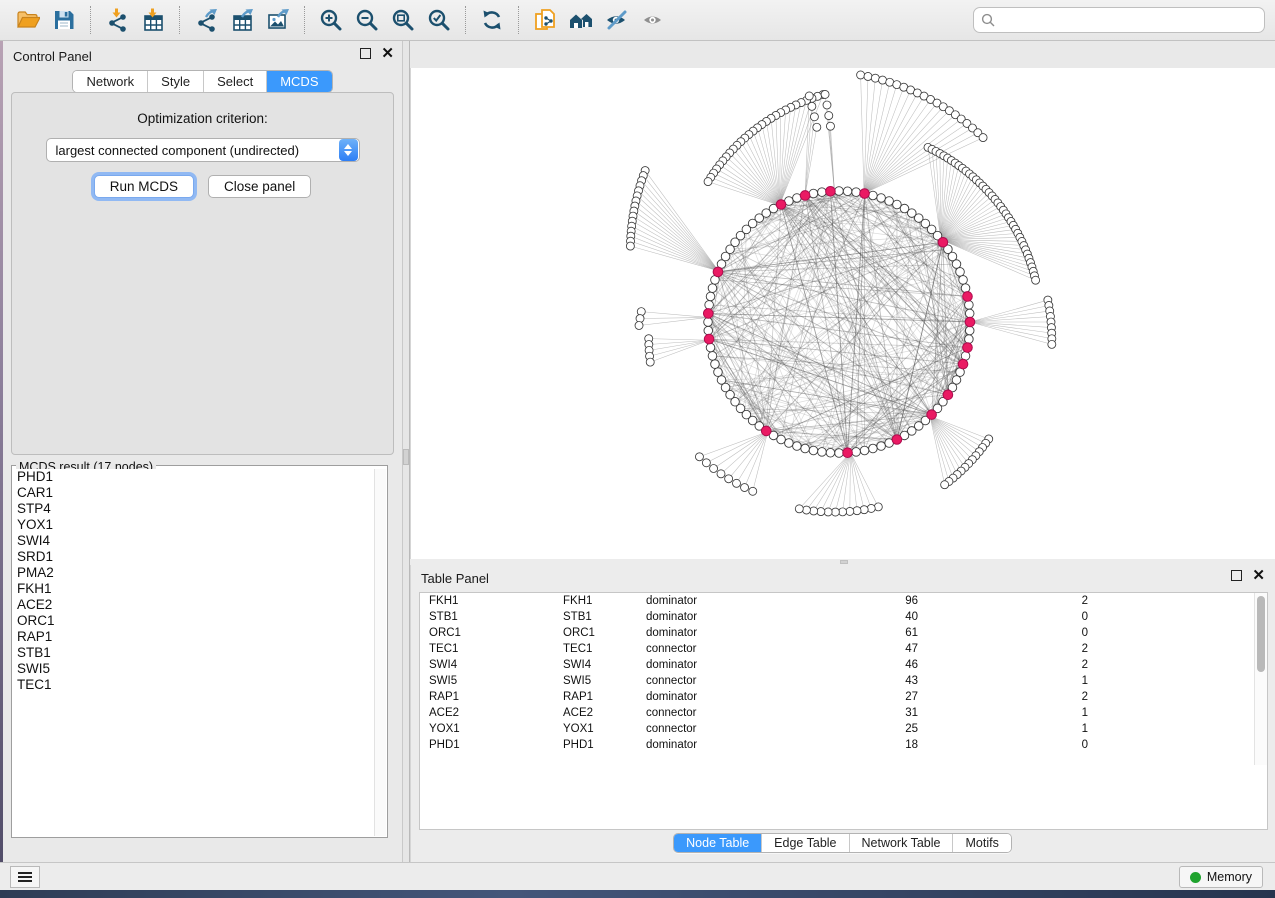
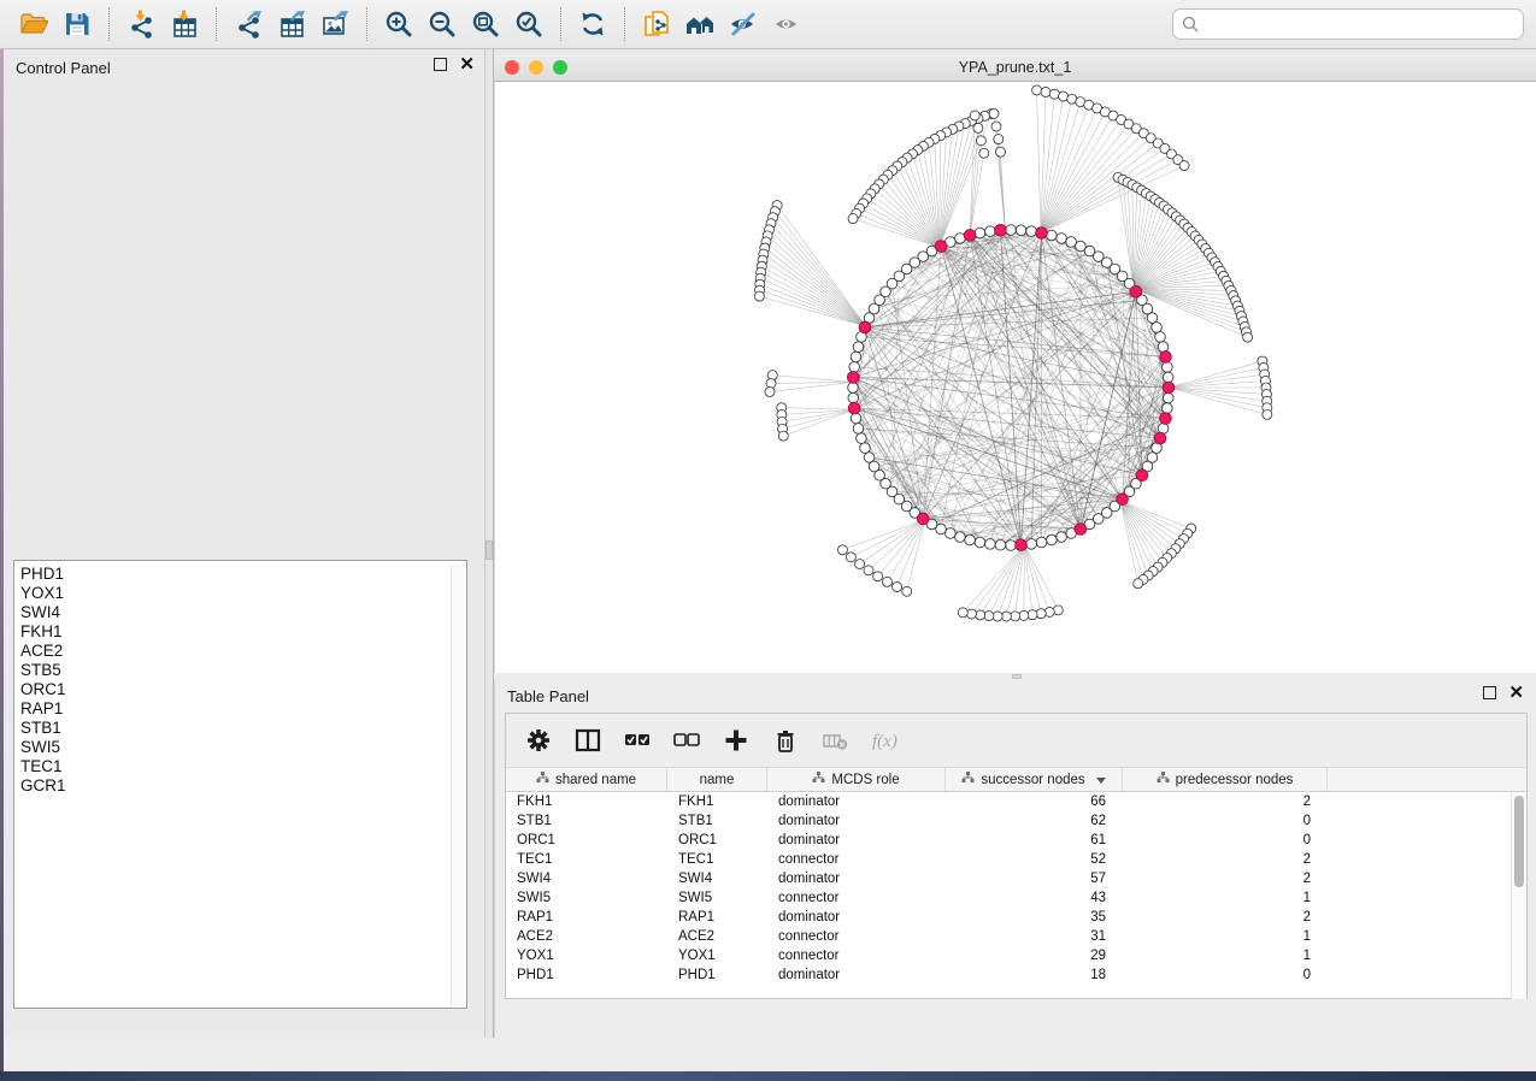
  Control Panel
  ✕
- Network
- Style
- Select
- MCDS
- Optimization criterion:
- largest connected component (undirected)
- Run MCDS
- Close panel
- MCDS result (17 nodes)
  PHD1
- CAR1
- STP4
  YOX1
  SWI4
- SRD1
- PMA2
  FKH1
  ACE2
+ STB5
  ORC1
  RAP1
  STB1
  SWI5
  TEC1
+ GCR1
+ YPA_prune.txt_1
  Table Panel
  ✕
+ f(x)
+ shared name
+ name
+ MCDS role
+ successor nodes
+ predecessor nodes
  FKH1
  FKH1
  dominator
- 96
+ 66
  2
  STB1
  STB1
  dominator
- 40
+ 62
  0
  ORC1
  ORC1
  dominator
  61
  0
  TEC1
  TEC1
  connector
- 47
+ 52
  2
  SWI4
  SWI4
  dominator
- 46
+ 57
  2
  SWI5
  SWI5
  connector
  43
  1
  RAP1
  RAP1
  dominator
- 27
+ 35
  2
  ACE2
  ACE2
  connector
  31
  1
  YOX1
  YOX1
  connector
- 25
+ 29
  1
  PHD1
  PHD1
  dominator
  18
  0
- Node Table
- Edge Table
- Network Table
- Motifs
- Memory
